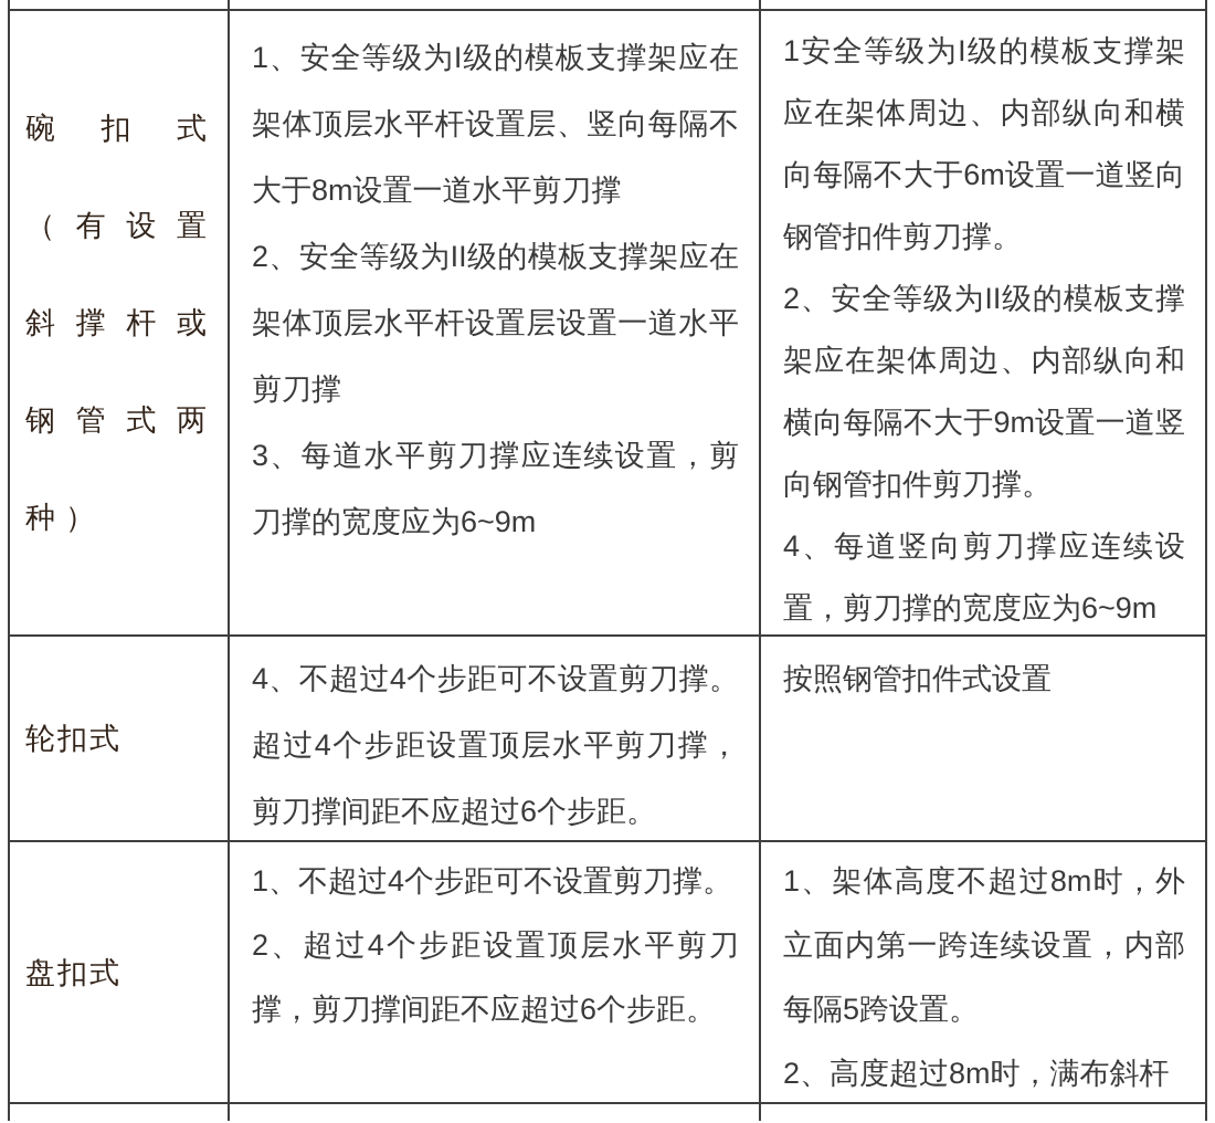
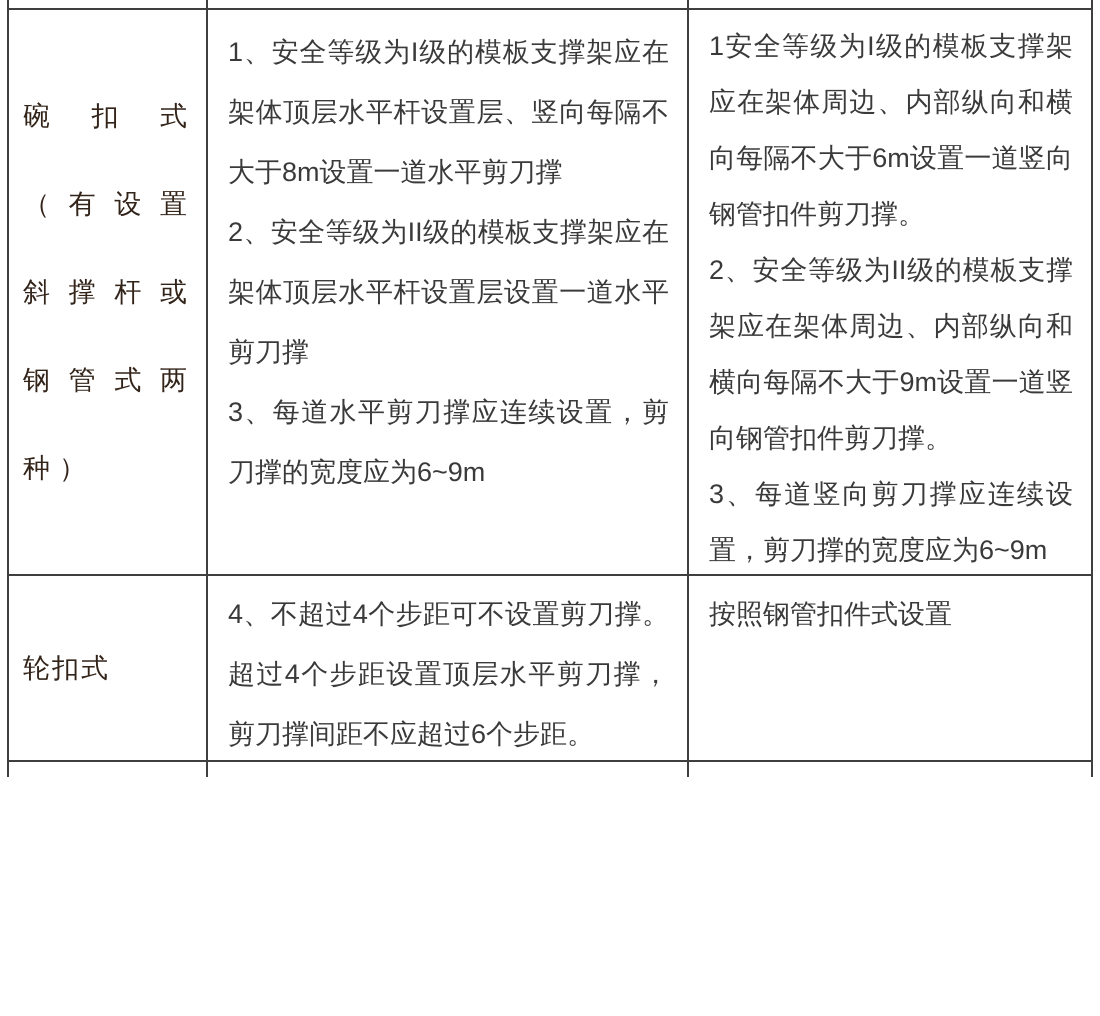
- 碗扣式（有设置斜撑杆或钢管式两种）	1、安全等级为I级的模板支撑架应在架体顶层水平杆设置层、竖向每隔不大于8m设置一道水平剪刀撑 2、安全等级为II级的模板支撑架应在架体顶层水平杆设置层设置一道水平剪刀撑 3、每道水平剪刀撑应连续设置，剪刀撑的宽度应为6~9m	1安全等级为I级的模板支撑架应在架体周边、内部纵向和横向每隔不大于6m设置一道竖向钢管扣件剪刀撑。 2、安全等级为II级的模板支撑架应在架体周边、内部纵向和横向每隔不大于9m设置一道竖向钢管扣件剪刀撑。 4、每道竖向剪刀撑应连续设置，剪刀撑的宽度应为6~9m
+ 碗扣式（有设置斜撑杆或钢管式两种）	1、安全等级为I级的模板支撑架应在架体顶层水平杆设置层、竖向每隔不大于8m设置一道水平剪刀撑 2、安全等级为II级的模板支撑架应在架体顶层水平杆设置层设置一道水平剪刀撑 3、每道水平剪刀撑应连续设置，剪刀撑的宽度应为6~9m	1安全等级为I级的模板支撑架应在架体周边、内部纵向和横向每隔不大于6m设置一道竖向钢管扣件剪刀撑。 2、安全等级为II级的模板支撑架应在架体周边、内部纵向和横向每隔不大于9m设置一道竖向钢管扣件剪刀撑。 3、每道竖向剪刀撑应连续设置，剪刀撑的宽度应为6~9m
  轮扣式	4、不超过4个步距可不设置剪刀撑。超过4个步距设置顶层水平剪刀撑，剪刀撑间距不应超过6个步距。	按照钢管扣件式设置
- 盘扣式	1、不超过4个步距可不设置剪刀撑。 2、超过4个步距设置顶层水平剪刀撑，剪刀撑间距不应超过6个步距。	1、架体高度不超过8m时，外立面内第一跨连续设置，内部每隔5跨设置。 2、高度超过8m时，满布斜杆
